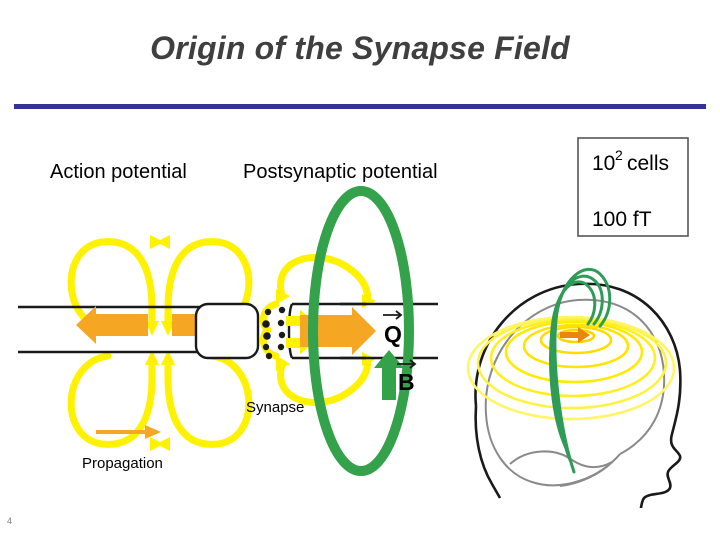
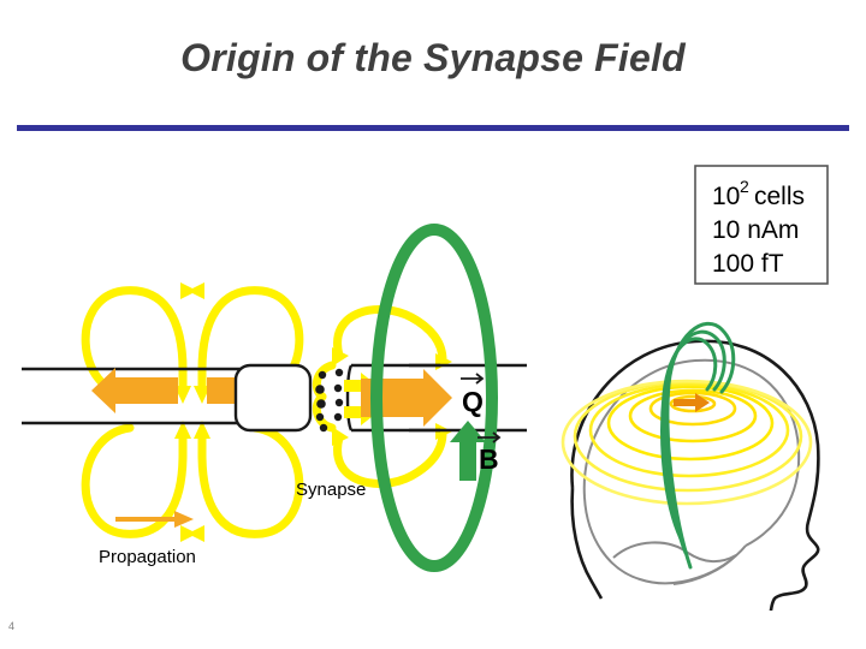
  Origin of the Synapse Field
- Action potential
- Postsynaptic potential
  Propagation
  Synapse
  Q
  B
  10
  2
  cells
+ 10 nAm
  100 fT
  4
